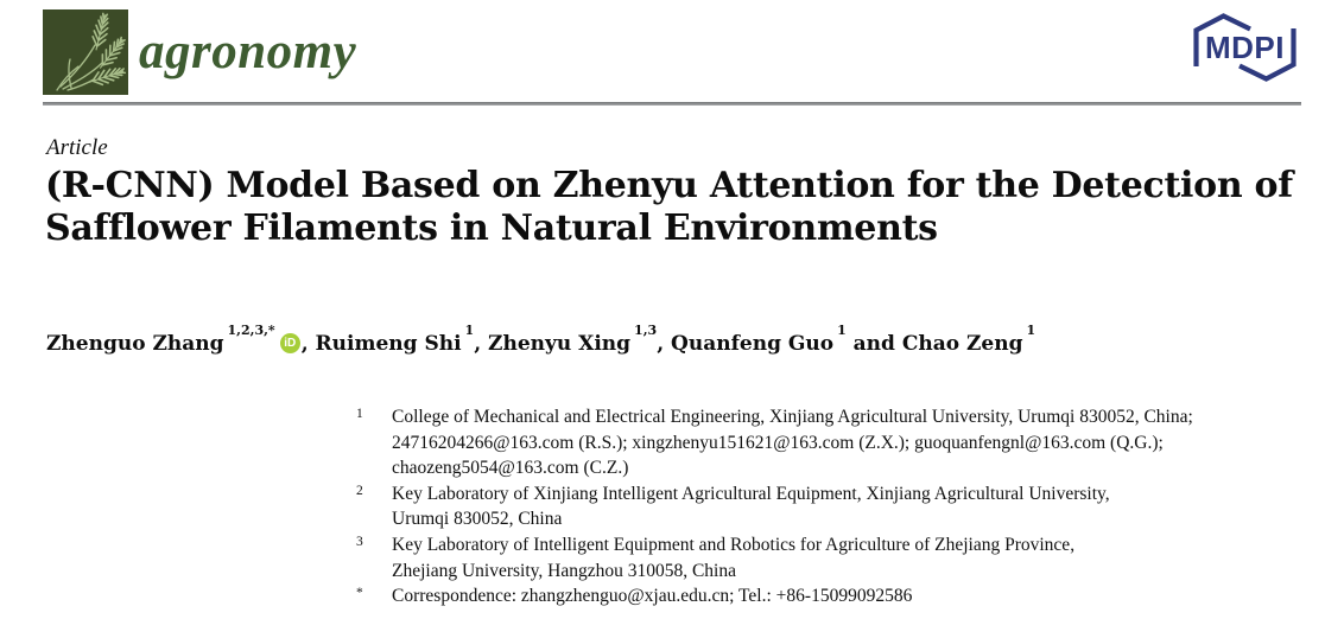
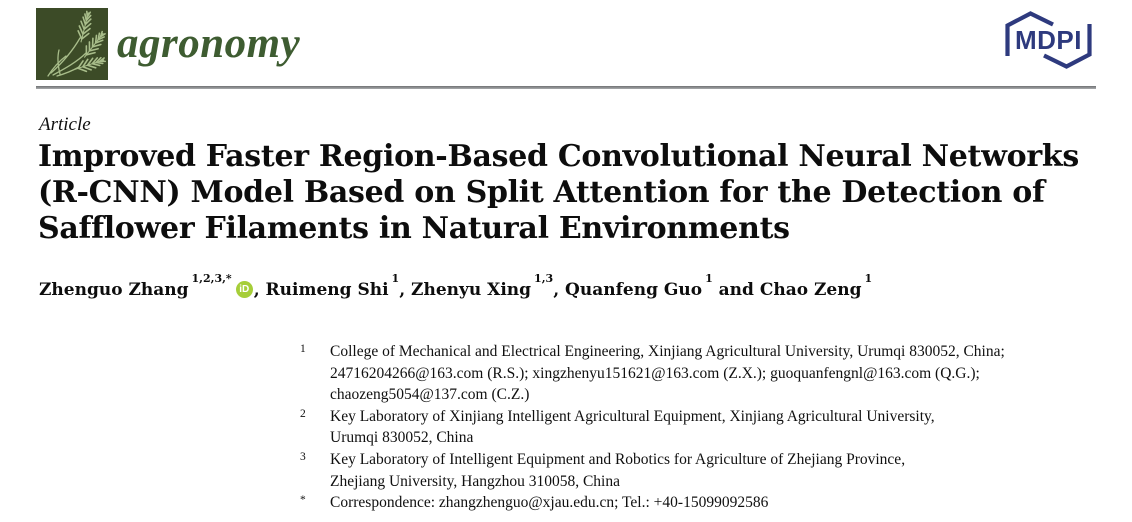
  agronomy
  MDPI
  Article
+ Improved Faster Region-Based Convolutional Neural Networks
- (R-CNN) Model Based on Zhenyu Attention for the Detection of
+ (R-CNN) Model Based on Split Attention for the Detection of
  Safflower Filaments in Natural Environments
  Zhenguo Zhang1,2,3,*iD , Ruimeng Shi1, Zhenyu Xing1,3, Quanfeng Guo1 and Chao Zeng1
  1
  College of Mechanical and Electrical Engineering, Xinjiang Agricultural University, Urumqi 830052, China;
  24716204266@163.com (R.S.); xingzhenyu151621@163.com (Z.X.); guoquanfengnl@163.com (Q.G.);
- chaozeng5054@163.com (C.Z.)
+ chaozeng5054@137.com (C.Z.)
  2
  Key Laboratory of Xinjiang Intelligent Agricultural Equipment, Xinjiang Agricultural University,
  Urumqi 830052, China
  3
  Key Laboratory of Intelligent Equipment and Robotics for Agriculture of Zhejiang Province,
  Zhejiang University, Hangzhou 310058, China
  *
- Correspondence: zhangzhenguo@xjau.edu.cn; Tel.: +86-15099092586
+ Correspondence: zhangzhenguo@xjau.edu.cn; Tel.: +40-15099092586
